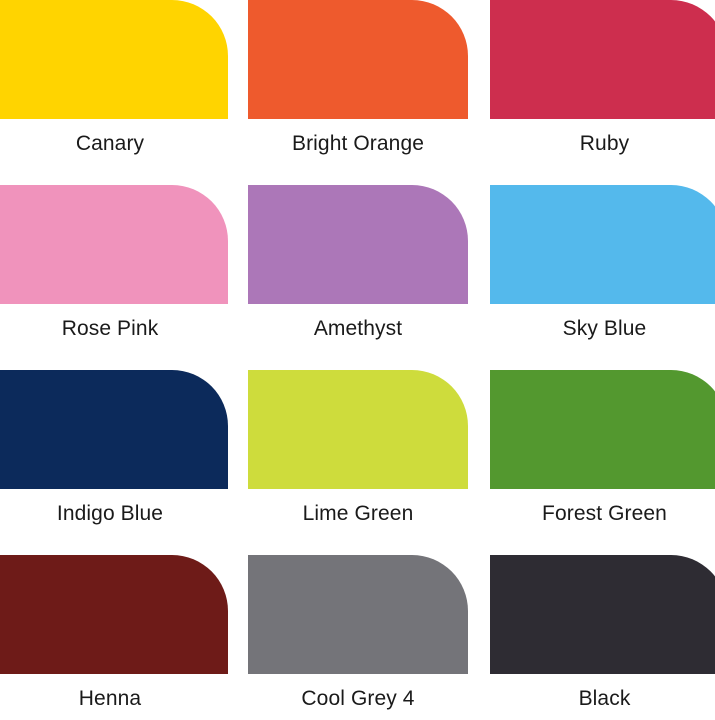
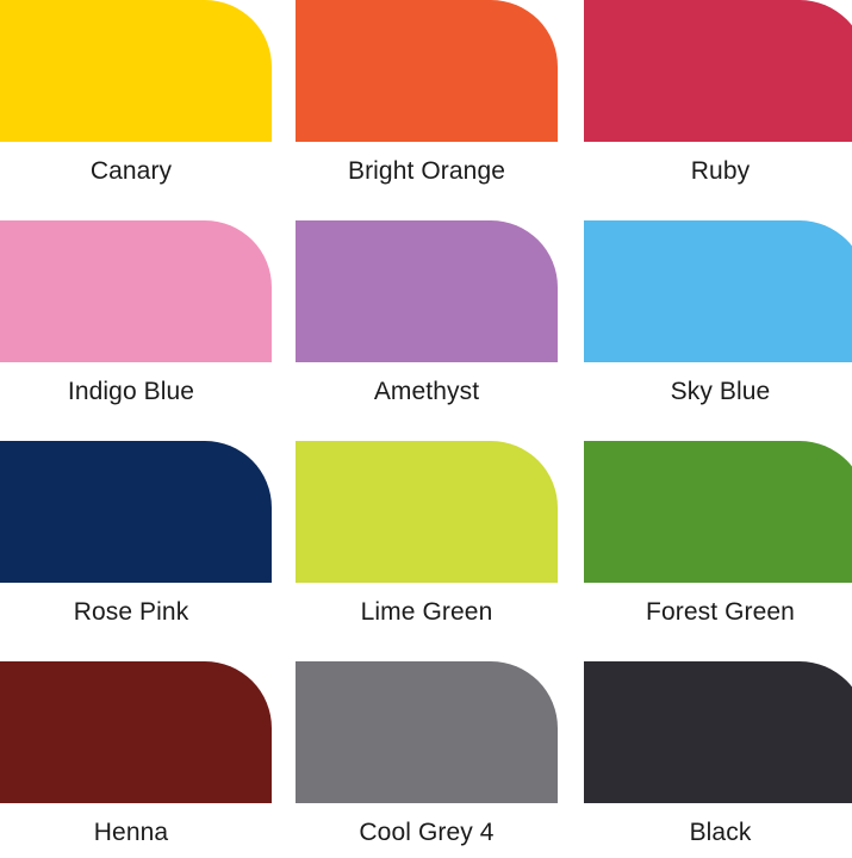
  Canary
  Bright Orange
  Ruby
- Rose Pink
+ Indigo Blue
  Amethyst
  Sky Blue
- Indigo Blue
+ Rose Pink
  Lime Green
  Forest Green
  Henna
  Cool Grey 4
  Black
